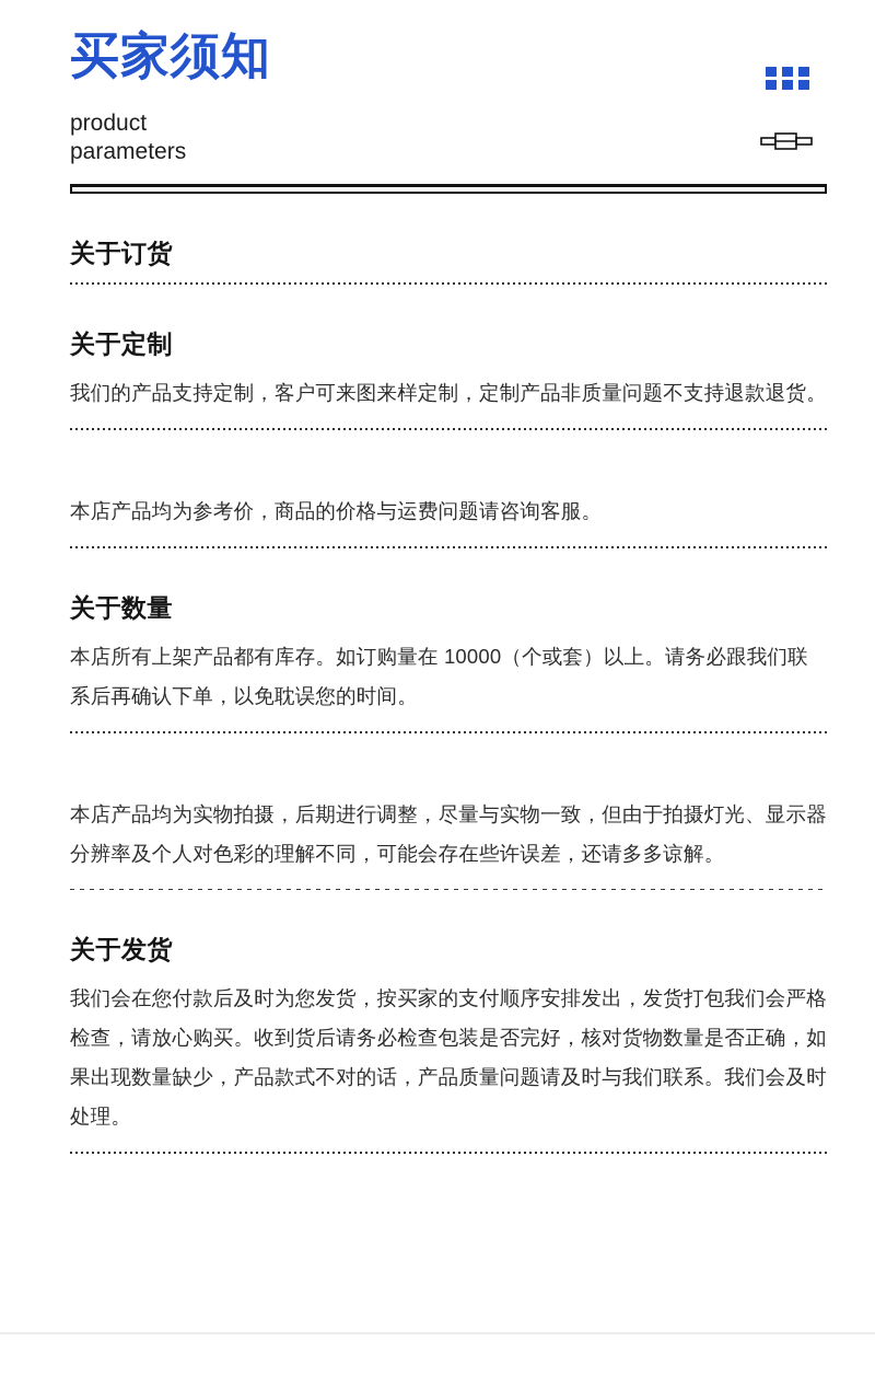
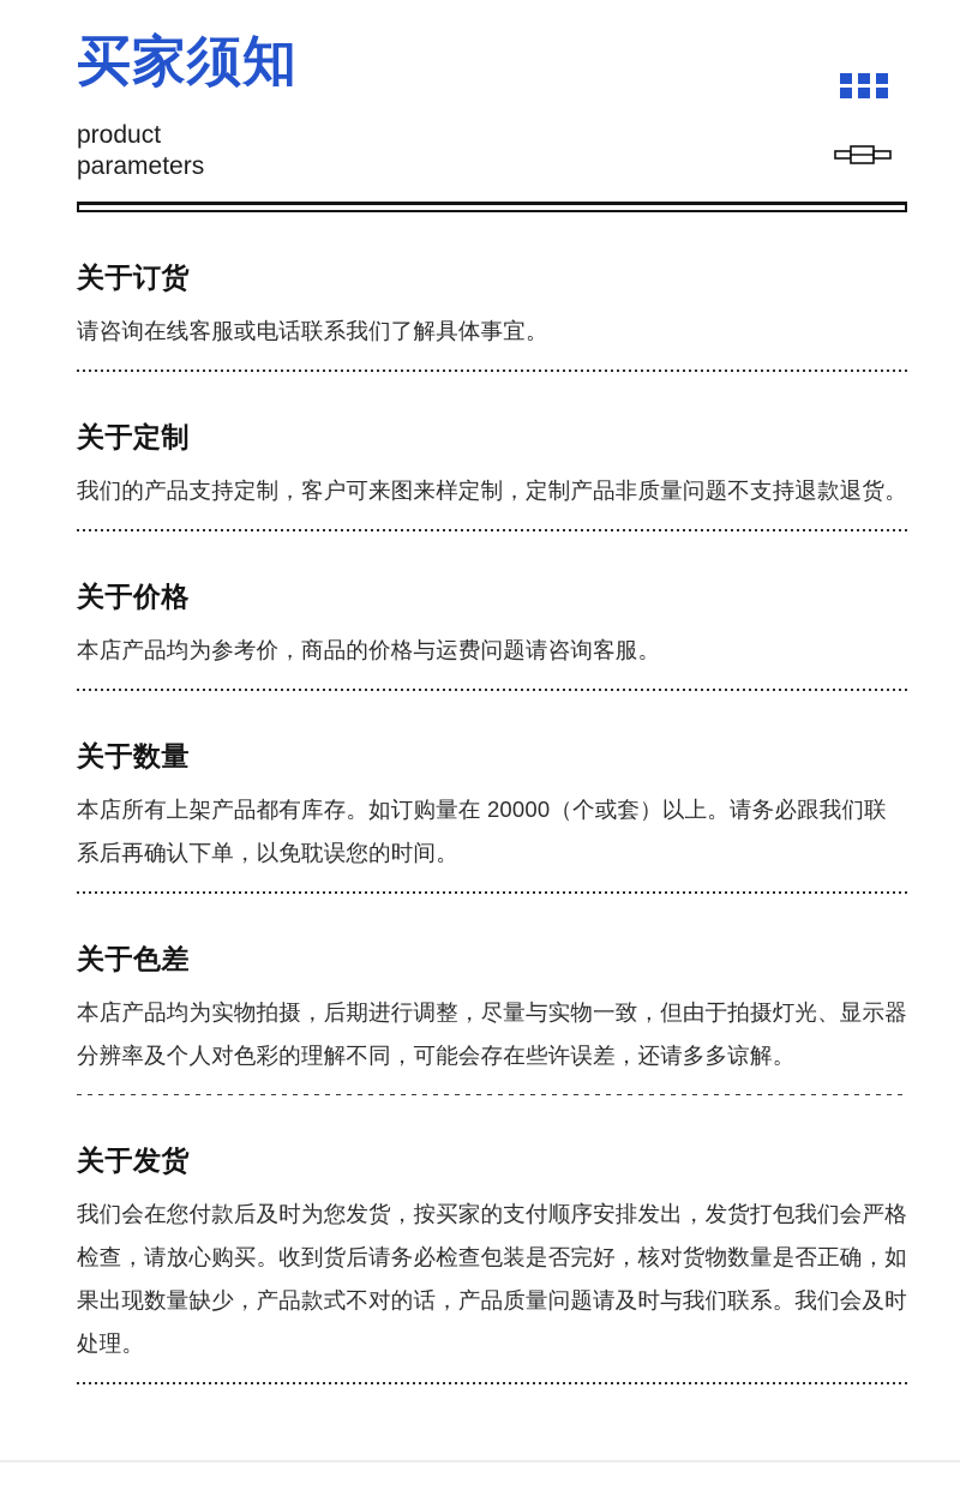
  买家须知
  product
  parameters
  关于订货
+ 请咨询在线客服或电话联系我们了解具体事宜。
  关于定制
  我们的产品支持定制，客户可来图来样定制，定制产品非质量问题不支持退款退货。
+ 关于价格
  本店产品均为参考价，商品的价格与运费问题请咨询客服。
  关于数量
- 本店所有上架产品都有库存。如订购量在 10000（个或套）以上。请务必跟我们联系后再确认下单，以免耽误您的时间。
+ 本店所有上架产品都有库存。如订购量在 20000（个或套）以上。请务必跟我们联系后再确认下单，以免耽误您的时间。
+ 关于色差
  本店产品均为实物拍摄，后期进行调整，尽量与实物一致，但由于拍摄灯光、显示器分辨率及个人对色彩的理解不同，可能会存在些许误差，还请多多谅解。
  关于发货
  我们会在您付款后及时为您发货，按买家的支付顺序安排发出，发货打包我们会严格检查，请放心购买。收到货后请务必检查包装是否完好，核对货物数量是否正确，如果出现数量缺少，产品款式不对的话，产品质量问题请及时与我们联系。我们会及时处理。
